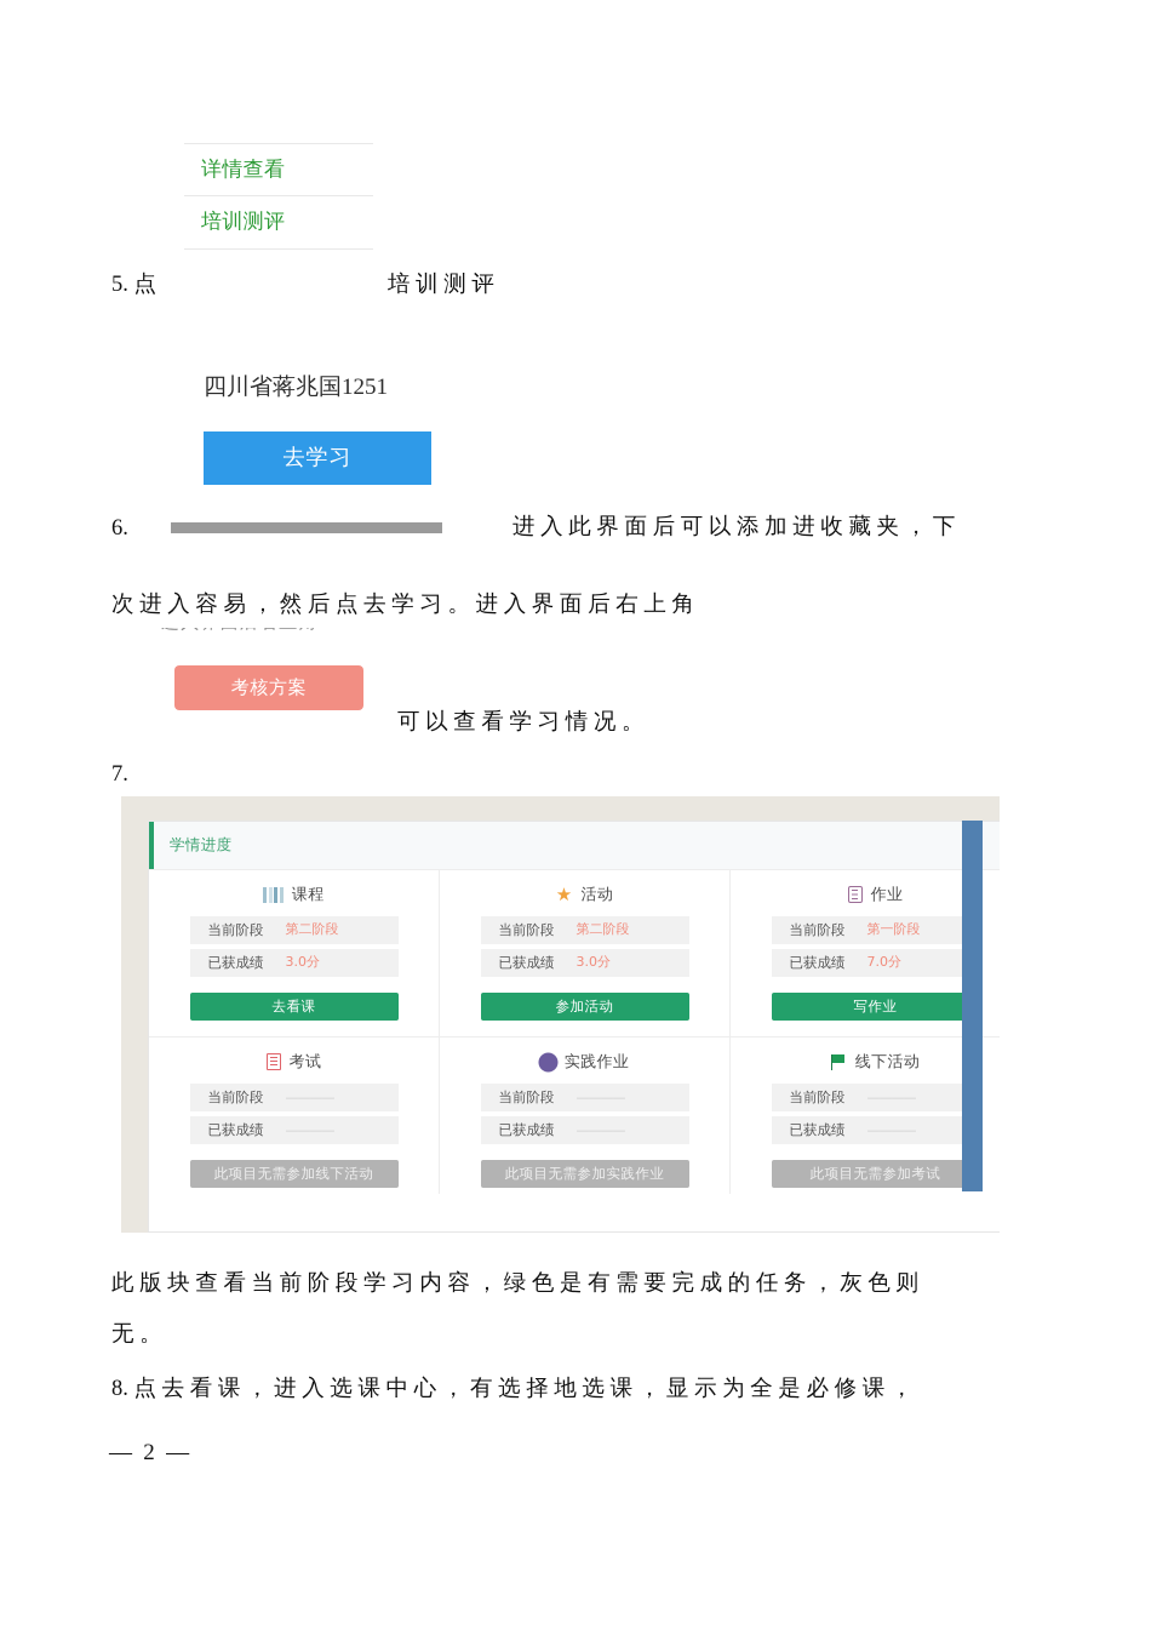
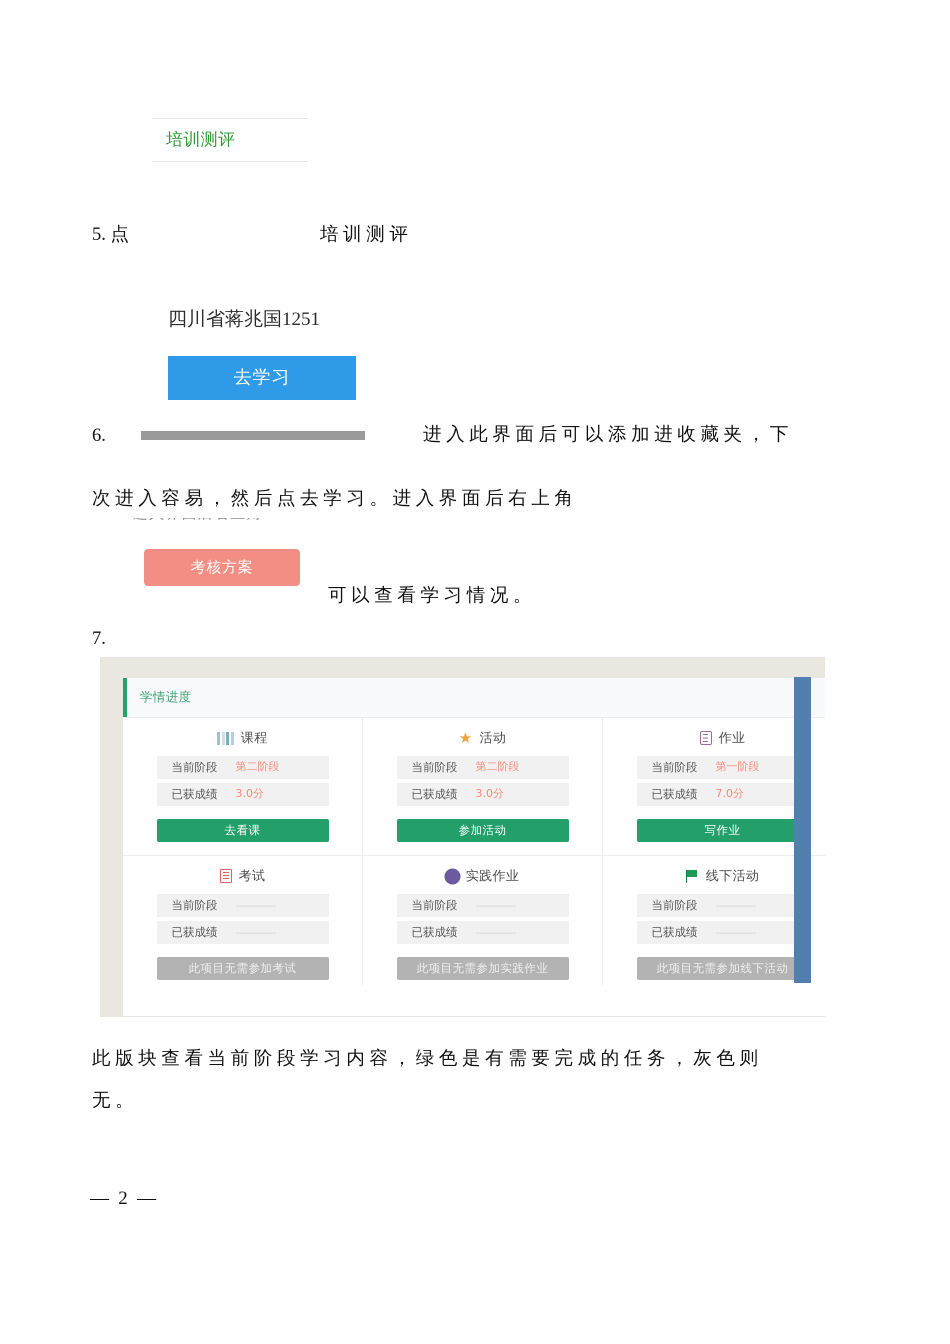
- 详情查看
  培训测评
  5. 点
  培 训 测 评
  四川省蒋兆国1251
  去学习
  6.
  进 入 此 界 面 后 可 以 添 加 进 收 藏 夹 ， 下
  次 进 入 容 易 ， 然 后 点 去 学 习 。 进 入 界 面 后 右 上 角
  考核方案
  可 以 查 看 学 习 情 况 。
  7.
  学情进度
  课程
  当前阶段
  第二阶段
  已获成绩
  3.0分
  去看课
  ★
  活动
  当前阶段
  第二阶段
  已获成绩
  3.0分
  参加活动
  作业
  当前阶段
  第一阶段
  已获成绩
  7.0分
  写作业
  考试
  当前阶段
  已获成绩
- 此项目无需参加线下活动
+ 此项目无需参加考试
  实践作业
  当前阶段
  已获成绩
  此项目无需参加实践作业
  线下活动
  当前阶段
  已获成绩
- 此项目无需参加考试
+ 此项目无需参加线下活动
  此 版 块 查 看 当 前 阶 段 学 习 内 容 ， 绿 色 是 有 需 要 完 成 的 任 务 ， 灰 色 则
  无 。
- 8. 点 去 看 课 ， 进 入 选 课 中 心 ， 有 选 择 地 选 课 ， 显 示 为 全 是 必 修 课 ，
  — 2 —
